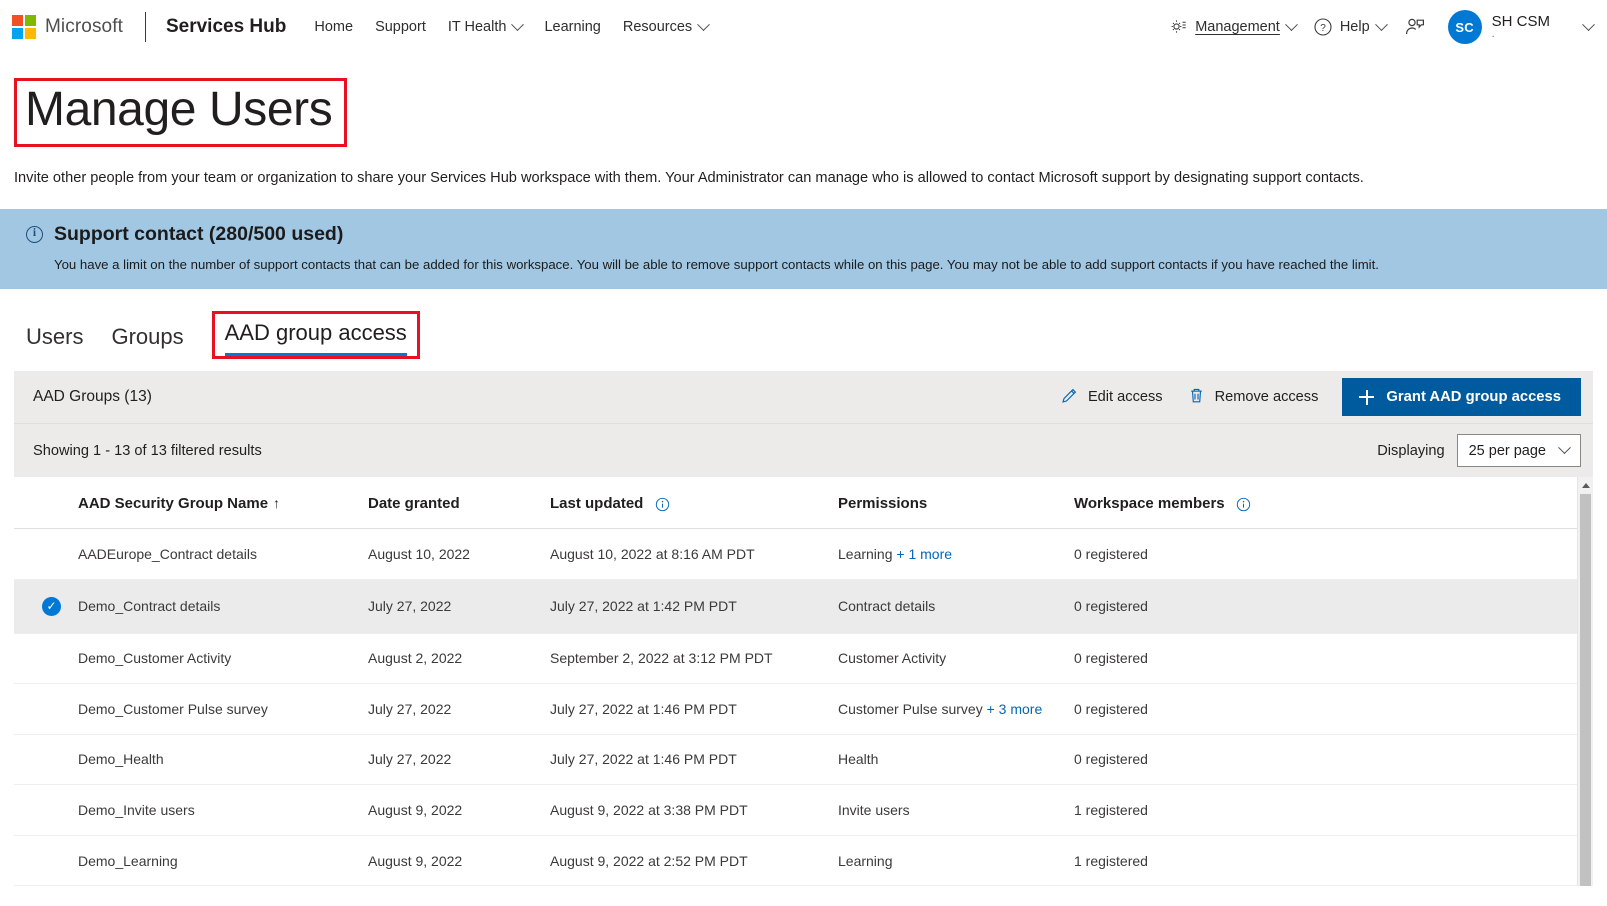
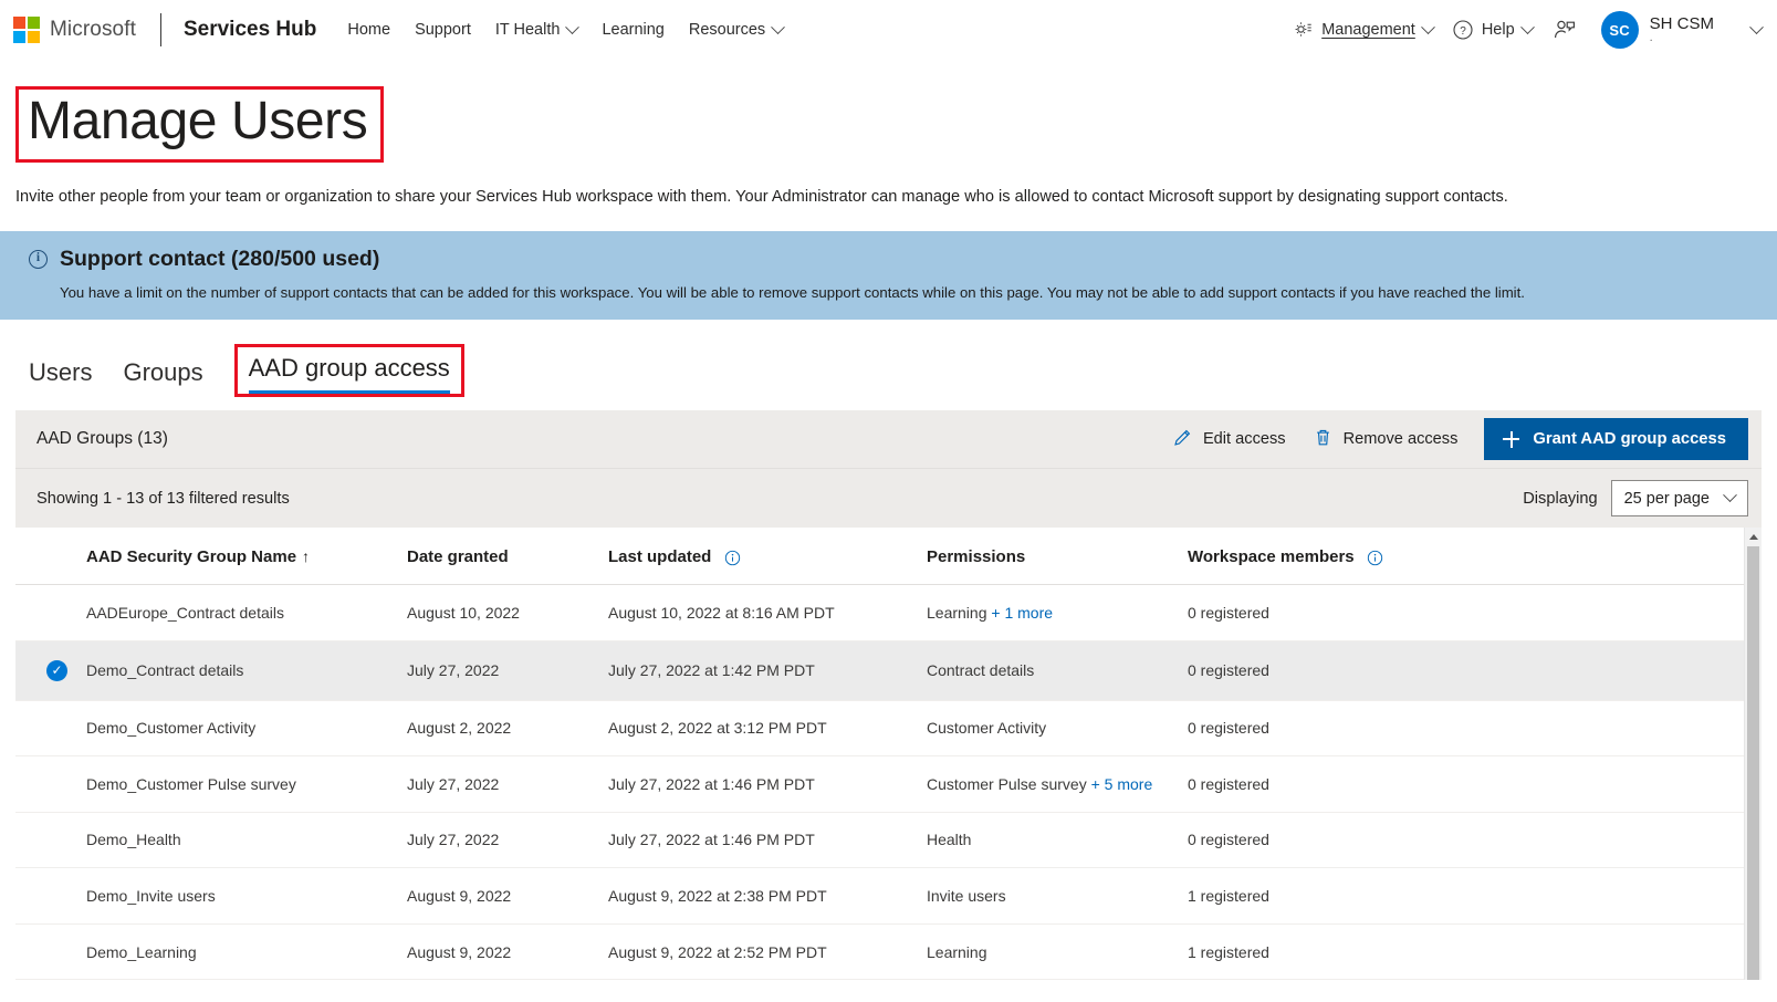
  Microsoft
  Services Hub
  Home
  Support
  IT Health
  Learning
  Resources
  Management
  ?
  Help
  SC
  SH CSM
  .
  Manage Users
  Invite other people from your team or organization to share your Services Hub workspace with them. Your Administrator can manage who is allowed to contact Microsoft support by designating support contacts.
  i
  Support contact (280/500 used)
  You have a limit on the number of support contacts that can be added for this workspace. You will be able to remove support contacts while on this page. You may not be able to add support contacts if you have reached the limit.
  Users
  Groups
  AAD group access
  AAD Groups (13)
  Edit access
  Remove access
  Grant AAD group access
  Showing 1 - 13 of 13 filtered results
  Displaying
  25 per page
  	AAD Security Group Name ↑	Date granted	Last updated	Permissions	Workspace members
  	AADEurope_Contract details	August 10, 2022	August 10, 2022 at 8:16 AM PDT	Learning + 1 more	0 registered
  ✓	Demo_Contract details	July 27, 2022	July 27, 2022 at 1:42 PM PDT	Contract details	0 registered
- 	Demo_Customer Activity	August 2, 2022	September 2, 2022 at 3:12 PM PDT	Customer Activity	0 registered
+ 	Demo_Customer Activity	August 2, 2022	August 2, 2022 at 3:12 PM PDT	Customer Activity	0 registered
- 	Demo_Customer Pulse survey	July 27, 2022	July 27, 2022 at 1:46 PM PDT	Customer Pulse survey + 3 more	0 registered
+ 	Demo_Customer Pulse survey	July 27, 2022	July 27, 2022 at 1:46 PM PDT	Customer Pulse survey + 5 more	0 registered
  	Demo_Health	July 27, 2022	July 27, 2022 at 1:46 PM PDT	Health	0 registered
- 	Demo_Invite users	August 9, 2022	August 9, 2022 at 3:38 PM PDT	Invite users	1 registered
+ 	Demo_Invite users	August 9, 2022	August 9, 2022 at 2:38 PM PDT	Invite users	1 registered
  	Demo_Learning	August 9, 2022	August 9, 2022 at 2:52 PM PDT	Learning	1 registered
